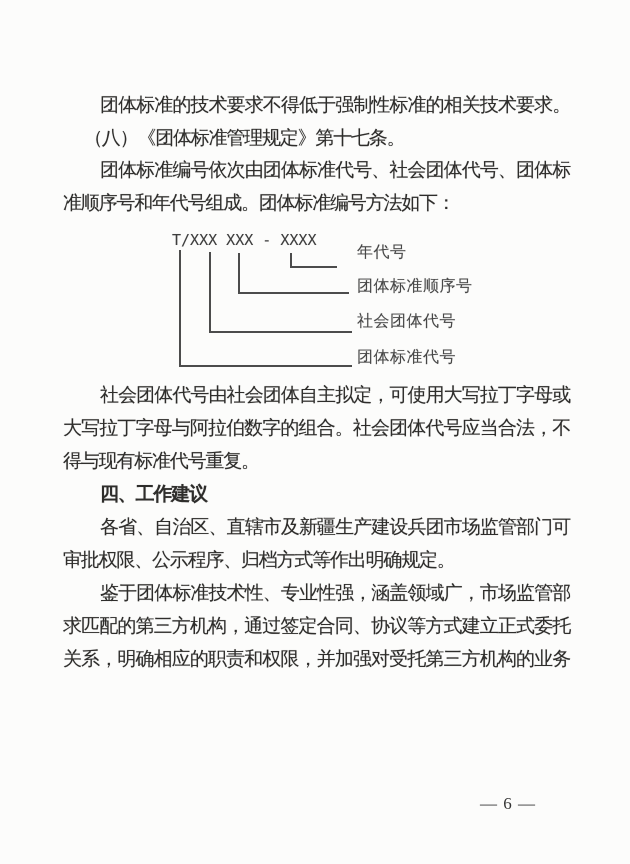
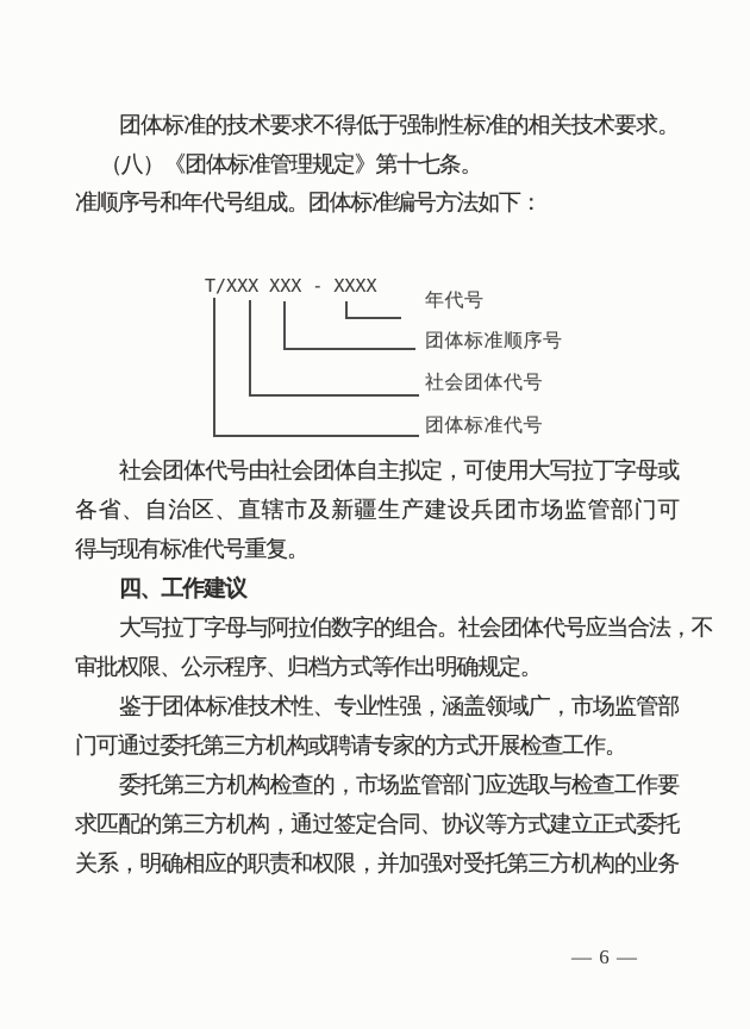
  团体标准的技术要求不得低于强制性标准的相关技术要求。
  （八）《团体标准管理规定》第十七条。
- 团体标准编号依次由团体标准代号、社会团体代号、团体标
  准顺序号和年代号组成。团体标准编号方法如下：
  T/XXX XXX - XXXX
  年代号
  团体标准顺序号
  社会团体代号
  团体标准代号
  社会团体代号由社会团体自主拟定，可使用大写拉丁字母或
- 大写拉丁字母与阿拉伯数字的组合。社会团体代号应当合法，不
+ 各省、自治区、直辖市及新疆生产建设兵团市场监管部门可
  得与现有标准代号重复。
  四、工作建议
- 各省、自治区、直辖市及新疆生产建设兵团市场监管部门可
+ 大写拉丁字母与阿拉伯数字的组合。社会团体代号应当合法，不
  审批权限、公示程序、归档方式等作出明确规定。
  鉴于团体标准技术性、专业性强，涵盖领域广，市场监管部
+ 门可通过委托第三方机构或聘请专家的方式开展检查工作。
+ 委托第三方机构检查的，市场监管部门应选取与检查工作要
  求匹配的第三方机构，通过签定合同、协议等方式建立正式委托
  关系，明确相应的职责和权限，并加强对受托第三方机构的业务
  — 6 —
